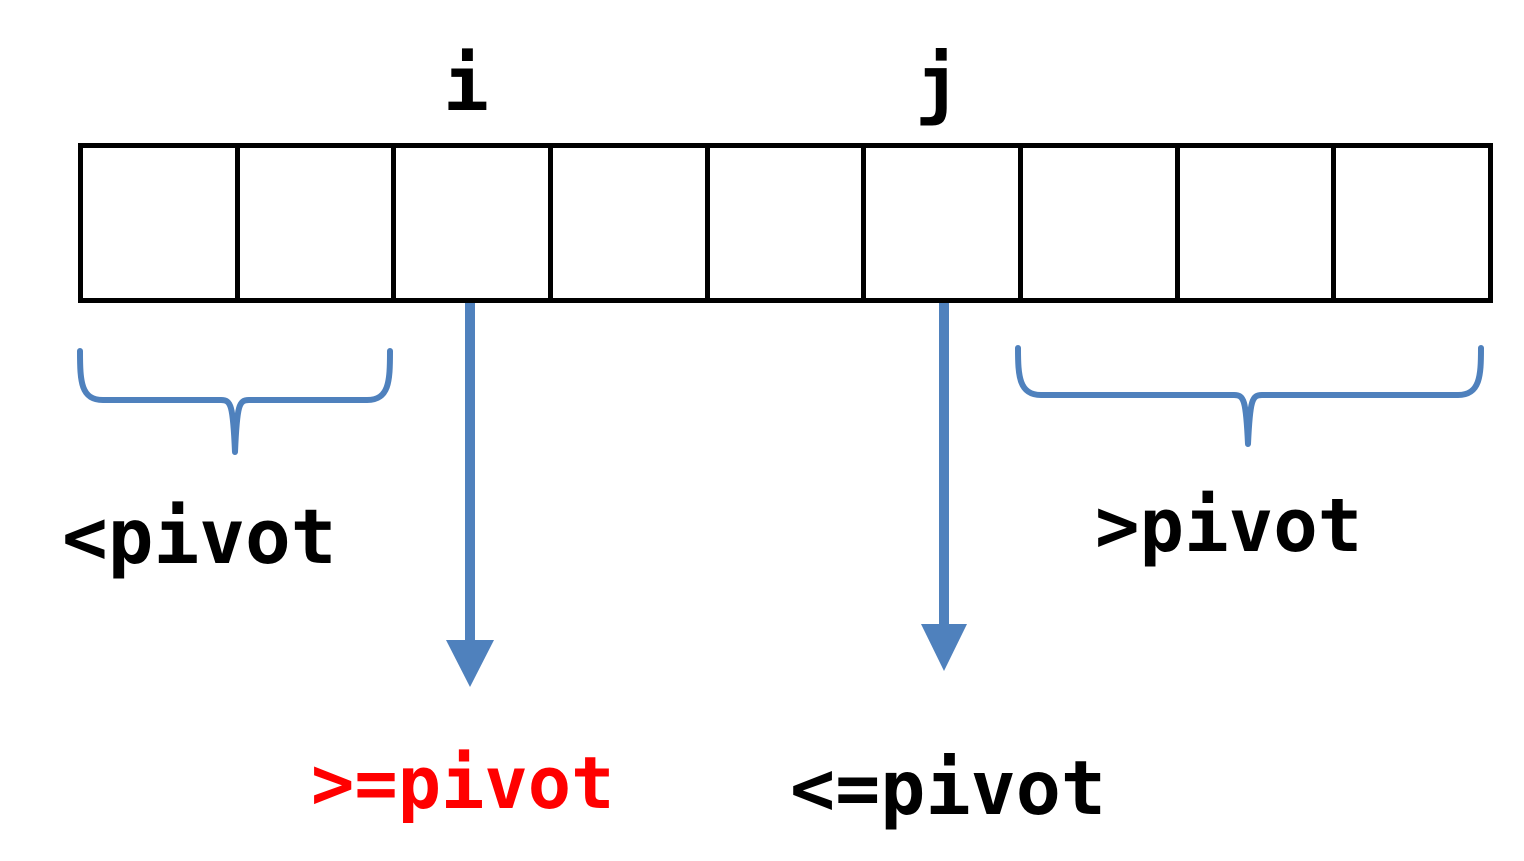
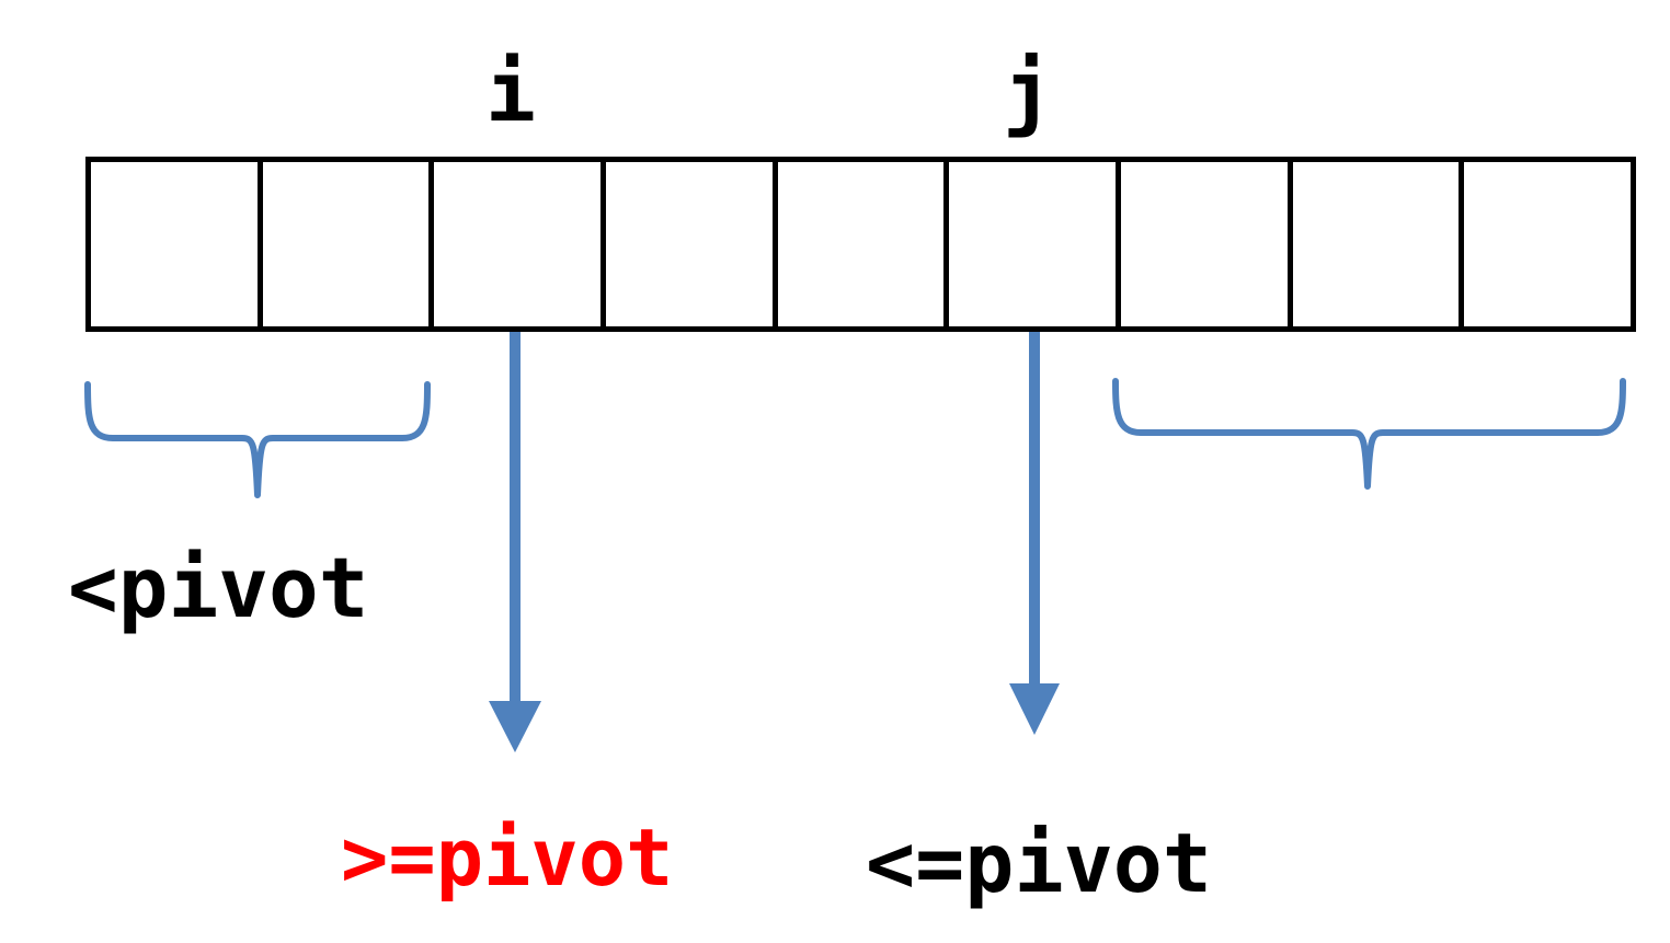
  i
  j
  <pivot
- >pivot
  >=pivot
  <=pivot
